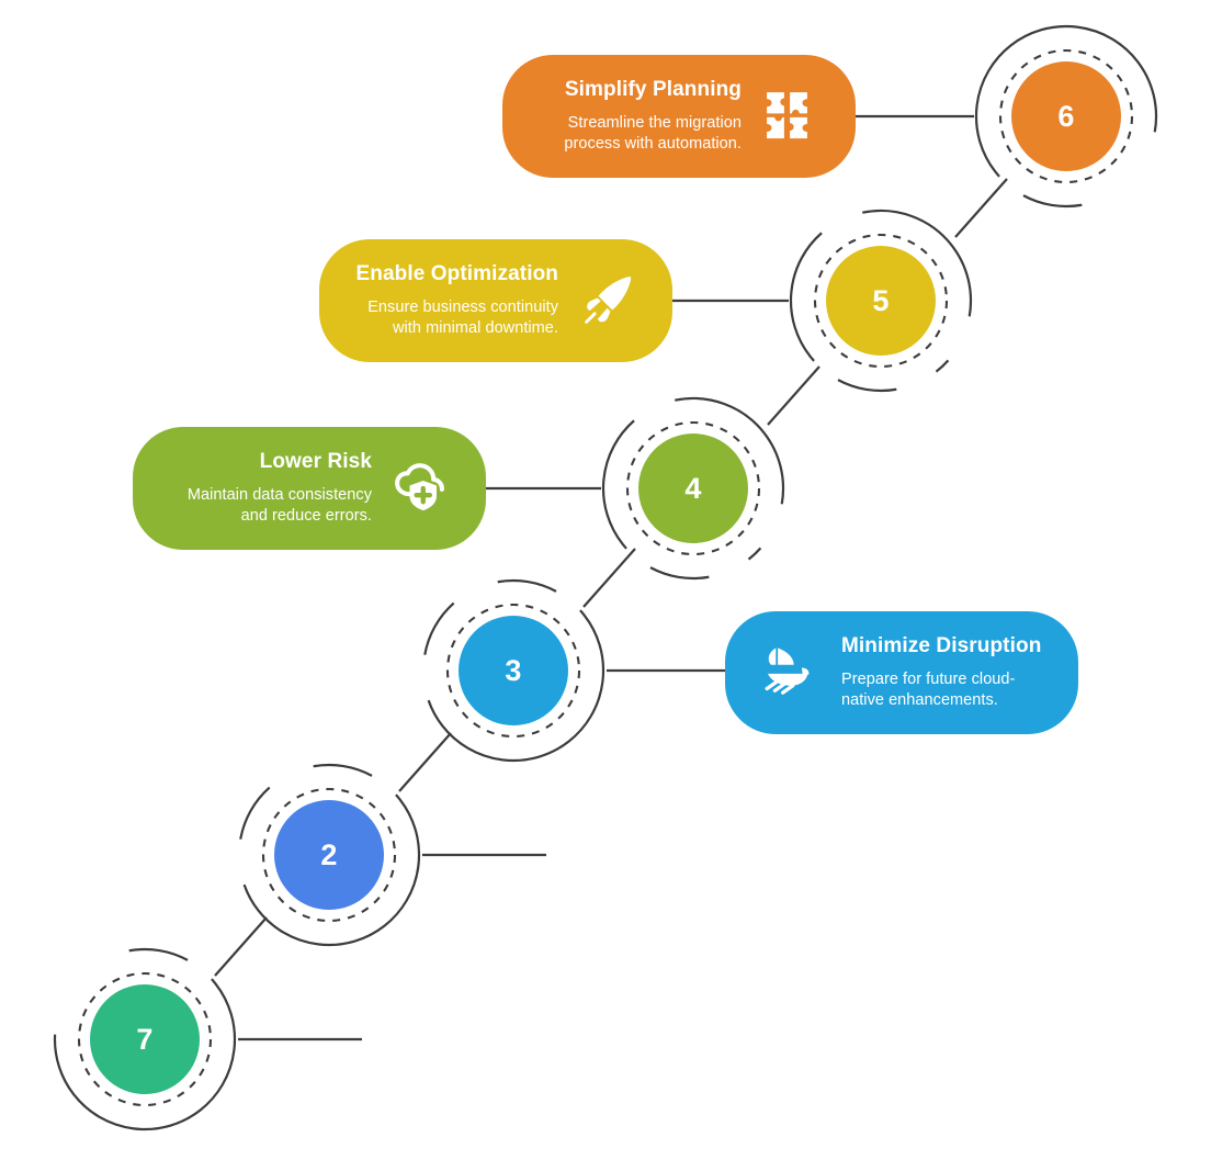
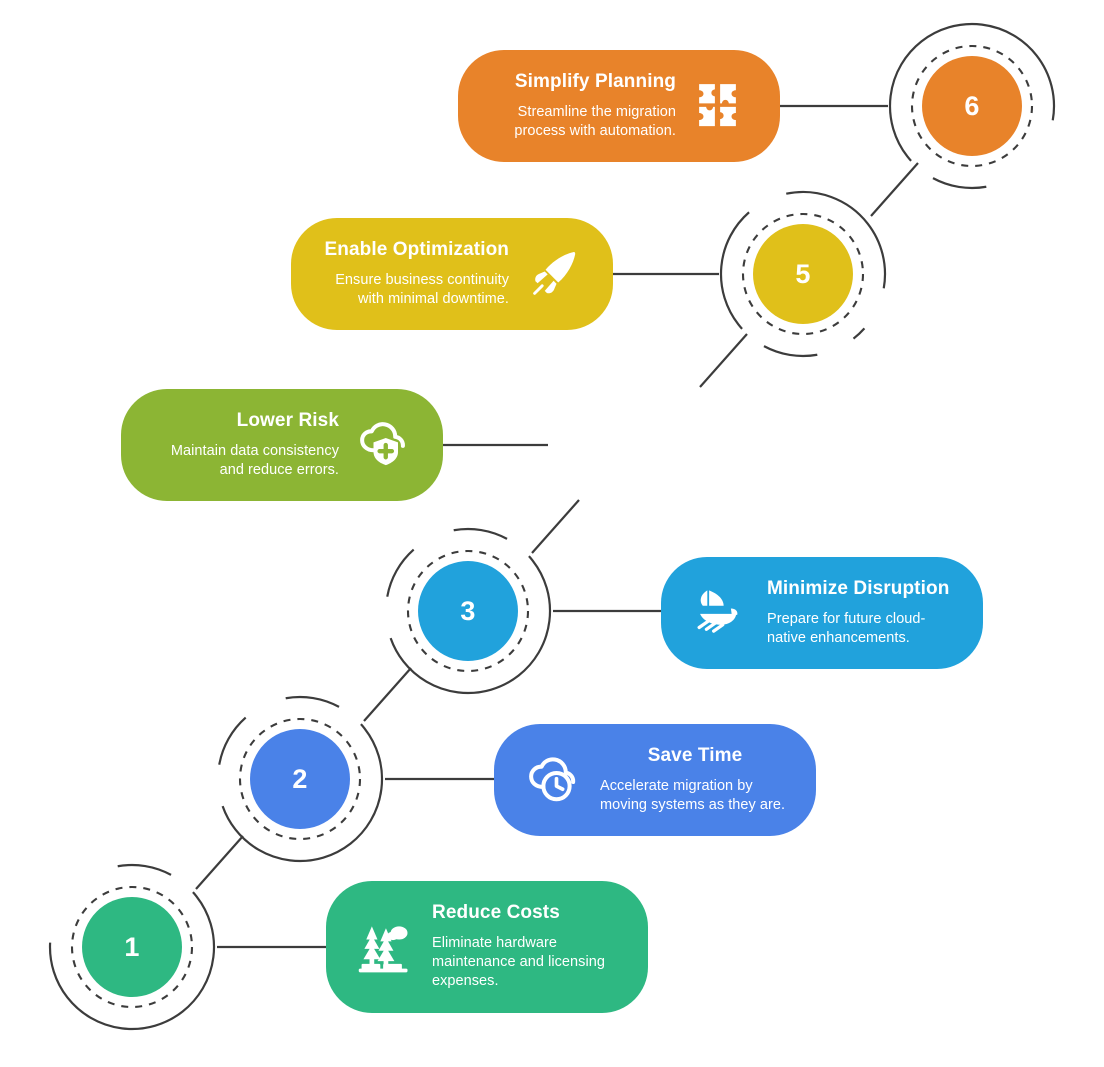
- 7
+ 1
  2
  3
- 4
  5
  6
+ Reduce Costs
+ Eliminate hardware maintenance and licensing expenses.
+ Save Time
+ Accelerate migration by moving systems as they are.
  Minimize Disruption
  Prepare for future cloud-native enhancements.
  Lower Risk
  Maintain data consistency and reduce errors.
  Enable Optimization
  Ensure business continuity with minimal downtime.
  Simplify Planning
  Streamline the migration process with automation.
